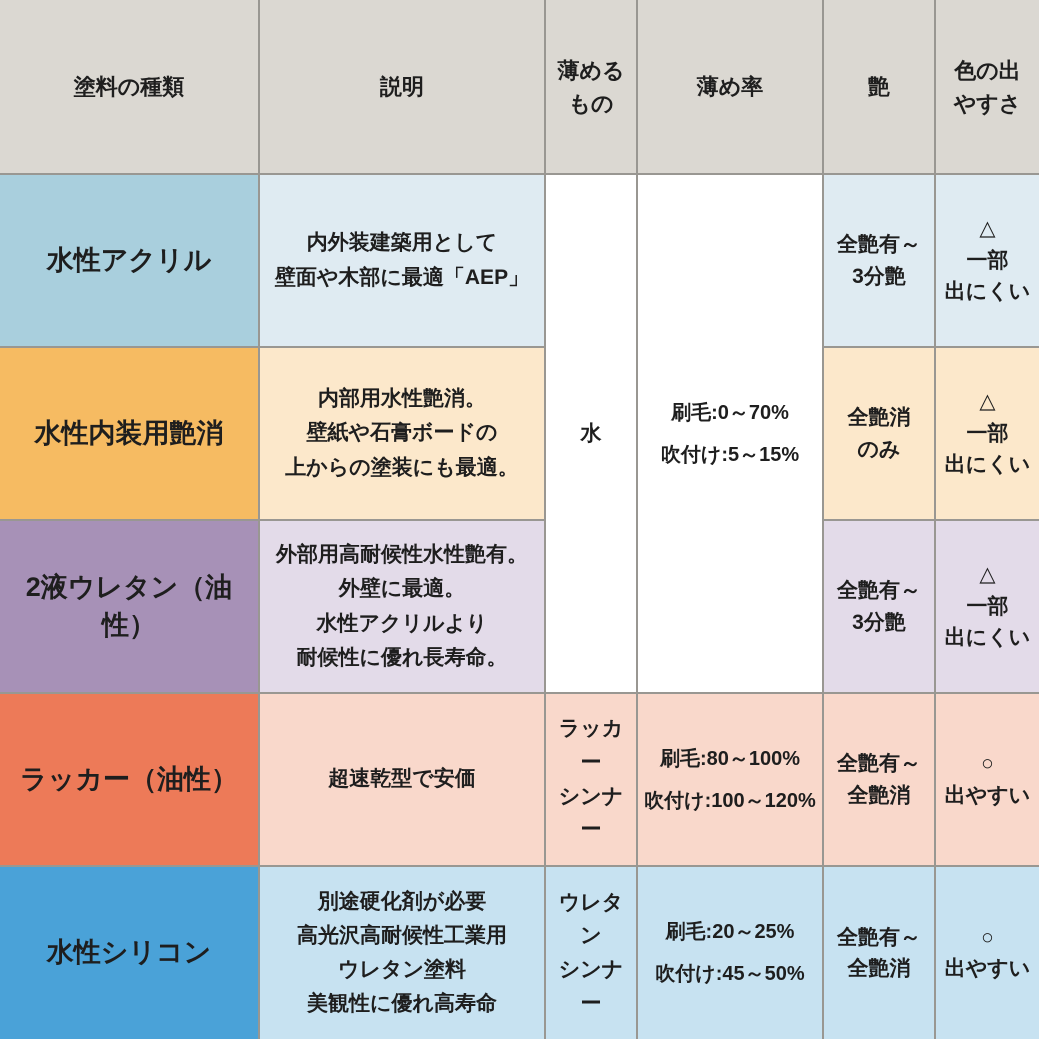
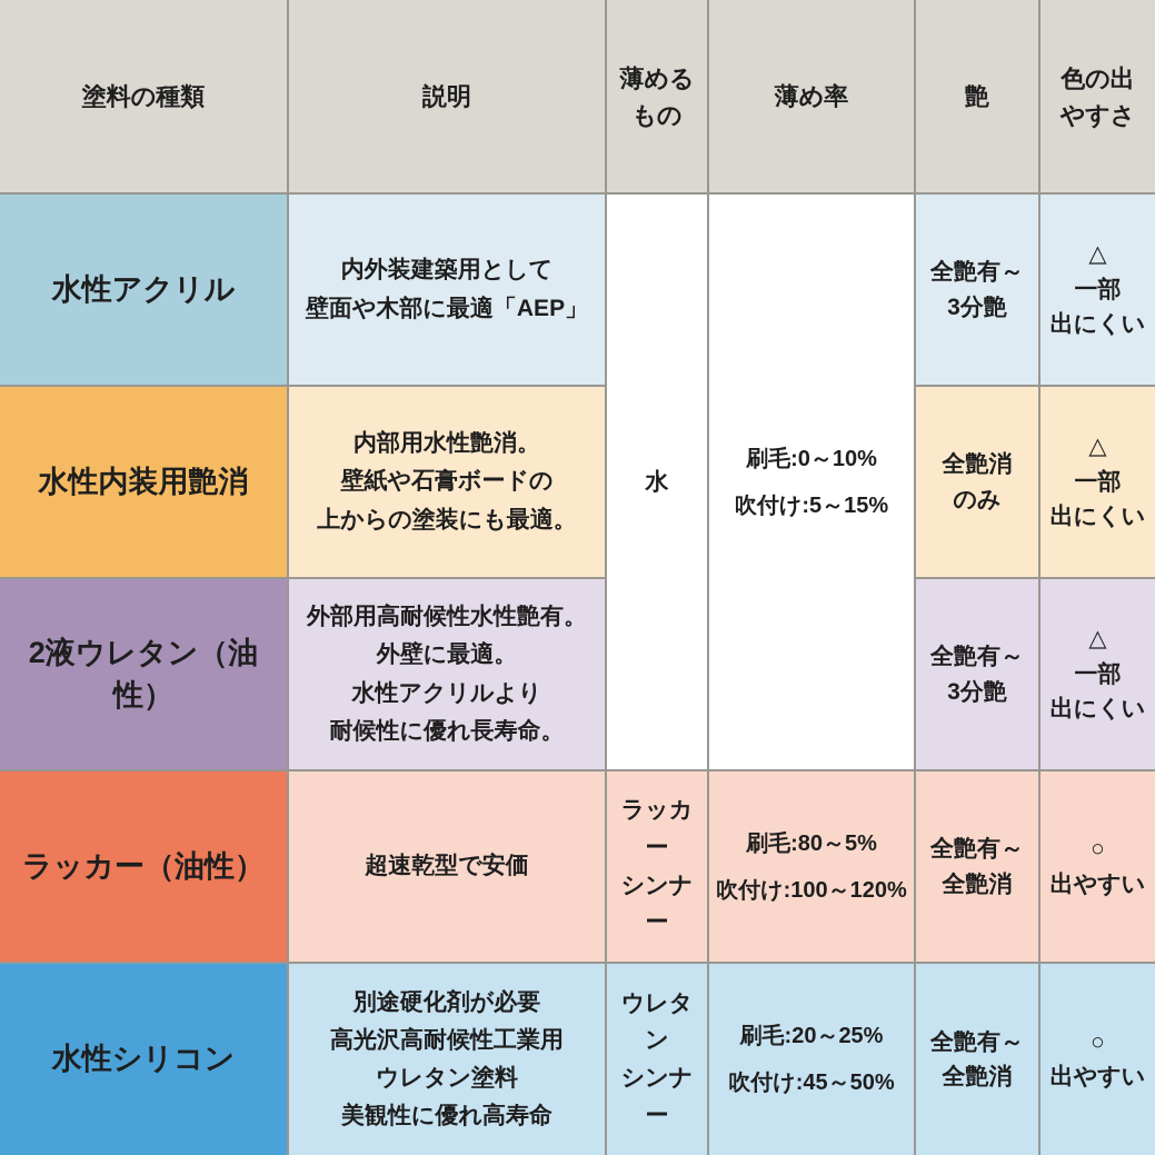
  塗料の種類	説明	薄める もの	薄め率	艶	色の出 やすさ
- 水性アクリル	内外装建築用として 壁面や木部に最適「AEP」	水	刷毛:0～70% 吹付け:5～15%	全艶有～ 3分艶	△ 一部 出にくい
+ 水性アクリル	内外装建築用として 壁面や木部に最適「AEP」	水	刷毛:0～10% 吹付け:5～15%	全艶有～ 3分艶	△ 一部 出にくい
  水性内装用艶消	内部用水性艶消。 壁紙や石膏ボードの 上からの塗装にも最適。	全艶消 のみ	△ 一部 出にくい
  2液ウレタン（油性）	外部用高耐候性水性艶有。 外壁に最適。 水性アクリルより 耐候性に優れ長寿命。	全艶有～ 3分艶	△ 一部 出にくい
- ラッカー（油性）	超速乾型で安価	ラッカー シンナー	刷毛:80～100% 吹付け:100～120%	全艶有～ 全艶消	○ 出やすい
+ ラッカー（油性）	超速乾型で安価	ラッカー シンナー	刷毛:80～5% 吹付け:100～120%	全艶有～ 全艶消	○ 出やすい
  水性シリコン	別途硬化剤が必要 高光沢高耐候性工業用 ウレタン塗料 美観性に優れ高寿命	ウレタン シンナー	刷毛:20～25% 吹付け:45～50%	全艶有～ 全艶消	○ 出やすい
